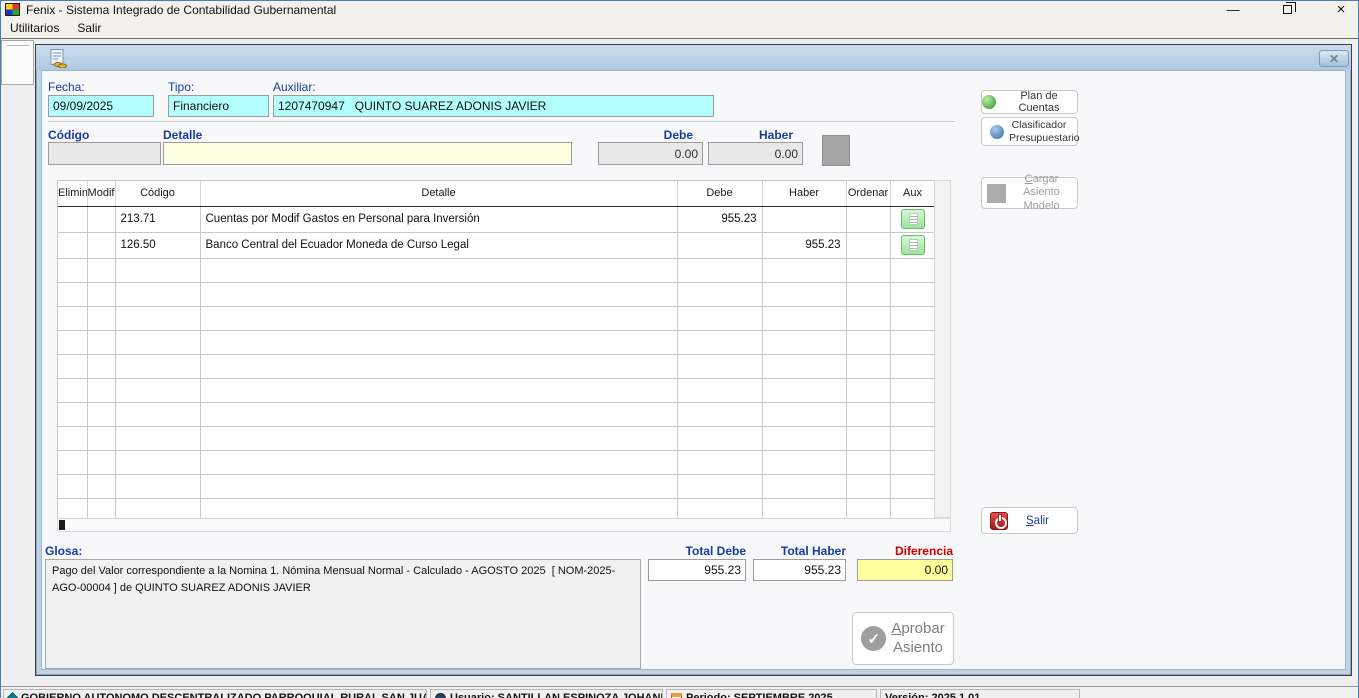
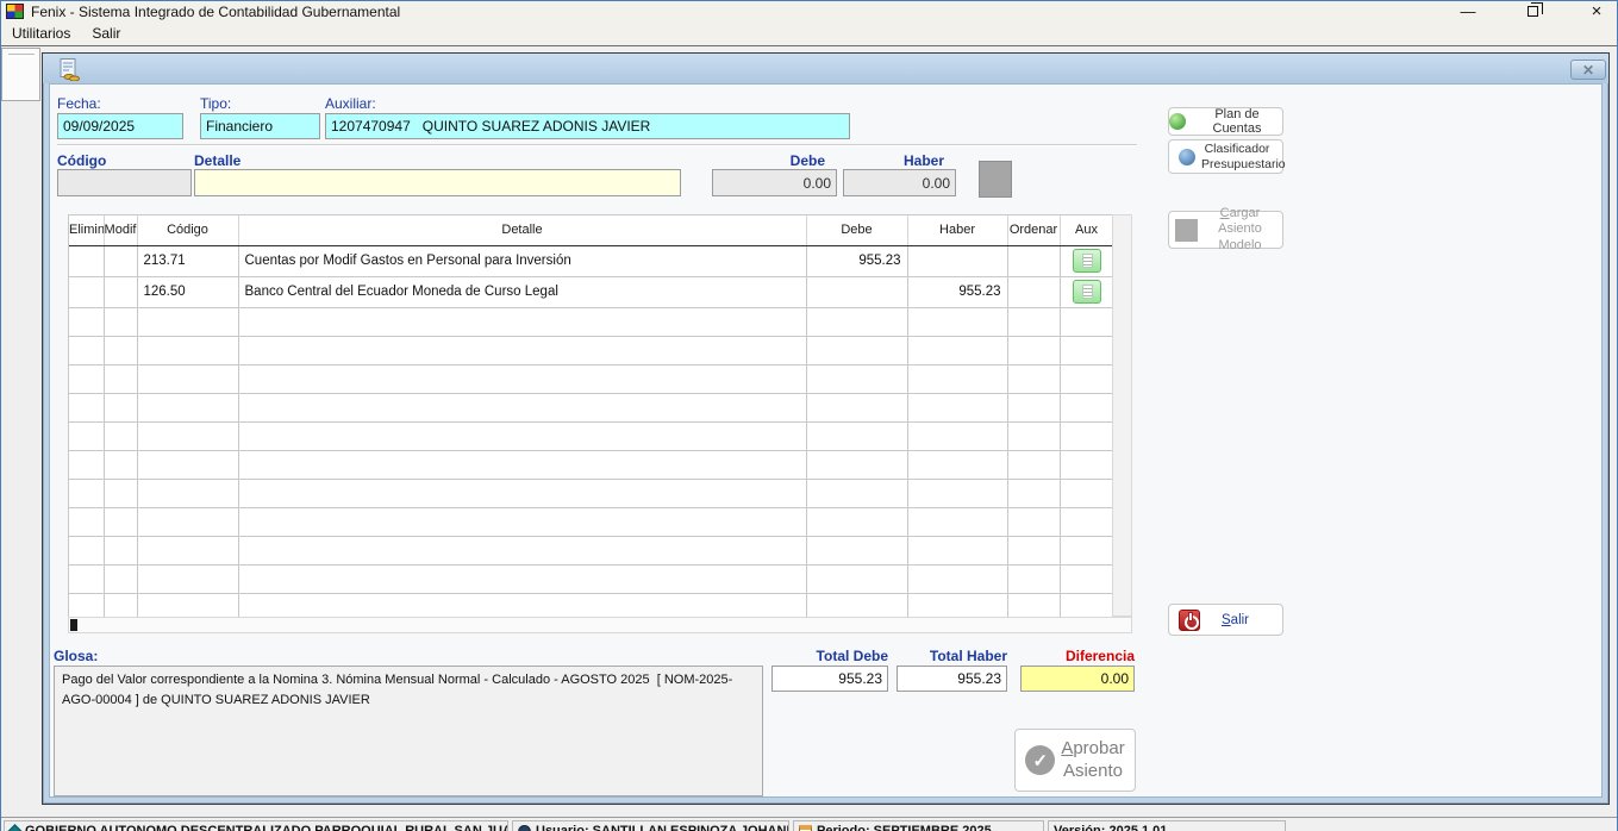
  Fenix - Sistema Integrado de Contabilidad Gubernamental
  —
  ×
  Utilitarios
  Salir
  ✕
  Fecha:
  09/09/2025
  Tipo:
  Financiero
  Auxiliar:
  1207470947 QUINTO SUAREZ ADONIS JAVIER
  Código
  Detalle
  Debe
  0.00
  Haber
  0.00
  Elimin	Modif	Código	Detalle	Debe	Haber	Ordenar	Aux
  		213.71	Cuentas por Modif Gastos en Personal para Inversión	955.23
  		126.50	Banco Central del Ecuador Moneda de Curso Legal		955.23
  Glosa:
- Pago del Valor correspondiente a la Nomina 1. Nómina Mensual Normal - Calculado - AGOSTO 2025 [ NOM-2025-AGO-00004 ] de QUINTO SUAREZ ADONIS JAVIER
+ Pago del Valor correspondiente a la Nomina 3. Nómina Mensual Normal - Calculado - AGOSTO 2025 [ NOM-2025-AGO-00004 ] de QUINTO SUAREZ ADONIS JAVIER
  Total Debe
  955.23
  Total Haber
  955.23
  Diferencia
  0.00
  ✓
  Aprobar
  Asiento
  Plan de Cuentas
  Clasificador Presupuestario
  Cargar Asiento Modelo
  Salir
